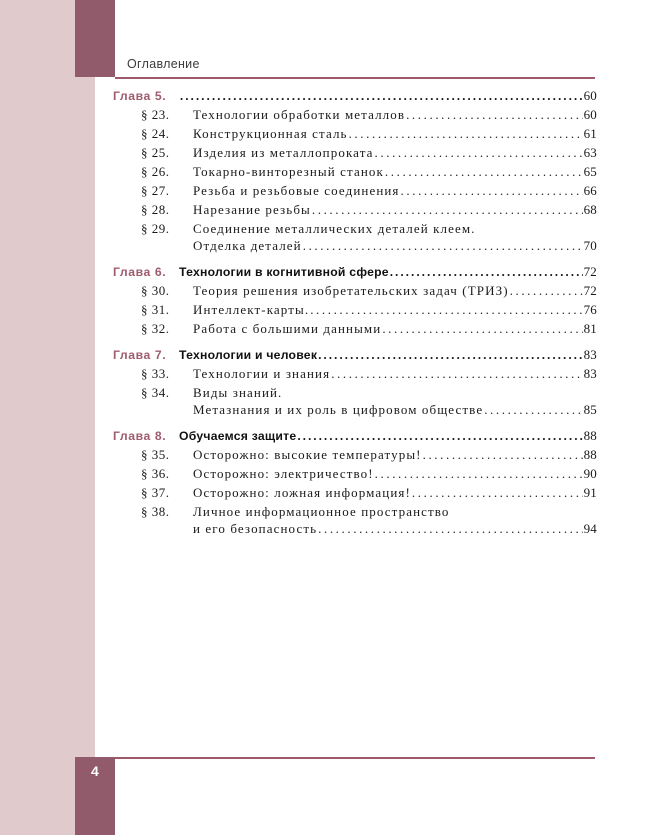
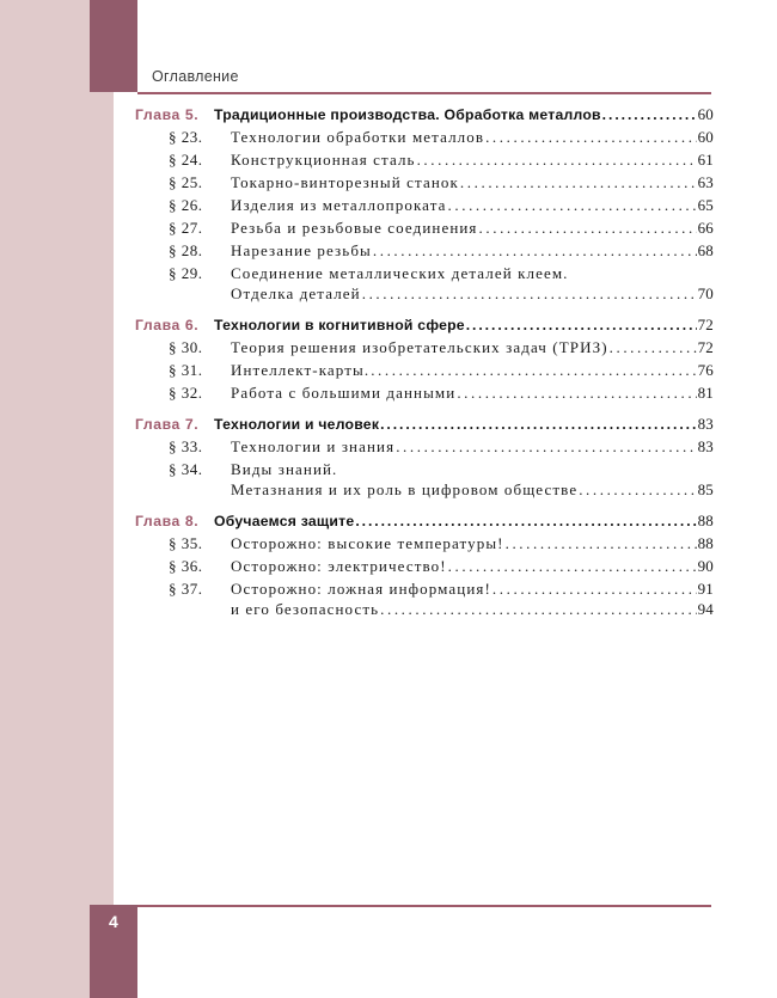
  Оглавление
  Глава 5.
+ Традиционные производства. Обработка металлов
  60
  § 23.
  Технологии обработки металлов
  60
  § 24.
  Конструкционная сталь
  61
  § 25.
- Изделия из металлопроката
+ Токарно-винторезный станок
  63
  § 26.
- Токарно-винторезный станок
+ Изделия из металлопроката
  65
  § 27.
  Резьба и резьбовые соединения
  66
  § 28.
  Нарезание резьбы
  68
  § 29.
  Соединение металлических деталей клеем.
  Отделка деталей
  70
  Глава 6.
  Технологии в когнитивной сфере
  72
  § 30.
  Теория решения изобретательских задач (ТРИЗ)
  72
  § 31.
  Интеллект-карты.
  76
  § 32.
  Работа с большими данными
  81
  Глава 7.
  Технологии и человек
  83
  § 33.
  Технологии и знания
  83
  § 34.
  Виды знаний.
  Метазнания и их роль в цифровом обществе
  85
  Глава 8.
  Обучаемся защите
  88
  § 35.
  Осторожно: высокие температуры!
  88
  § 36.
  Осторожно: электричество!
  90
  § 37.
  Осторожно: ложная информация!
  91
- § 38.
- Личное информационное пространство
  и его безопасность
  94
  4
